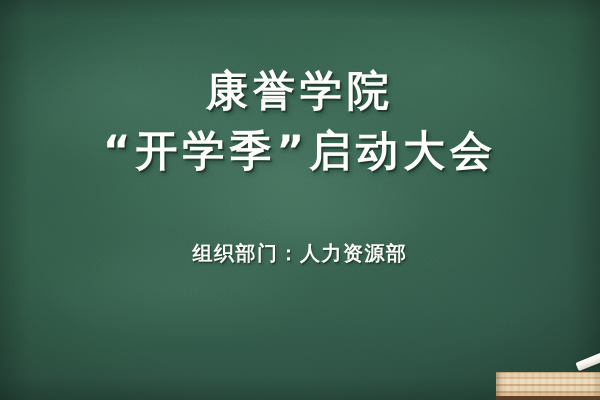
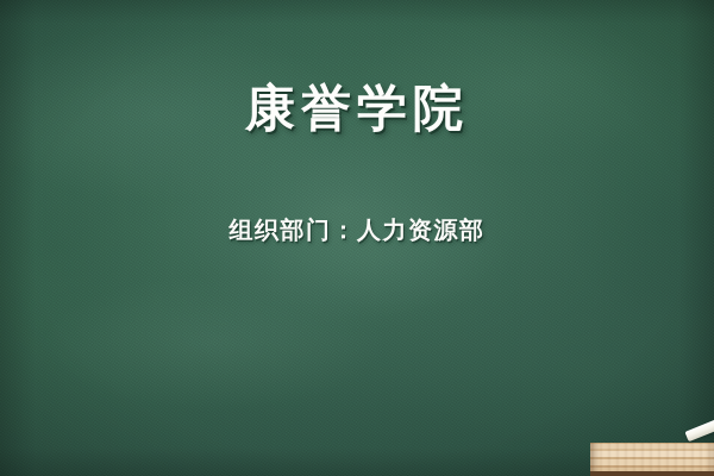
  康誉学院
- “开学季”启动大会
  组织部门：人力资源部
